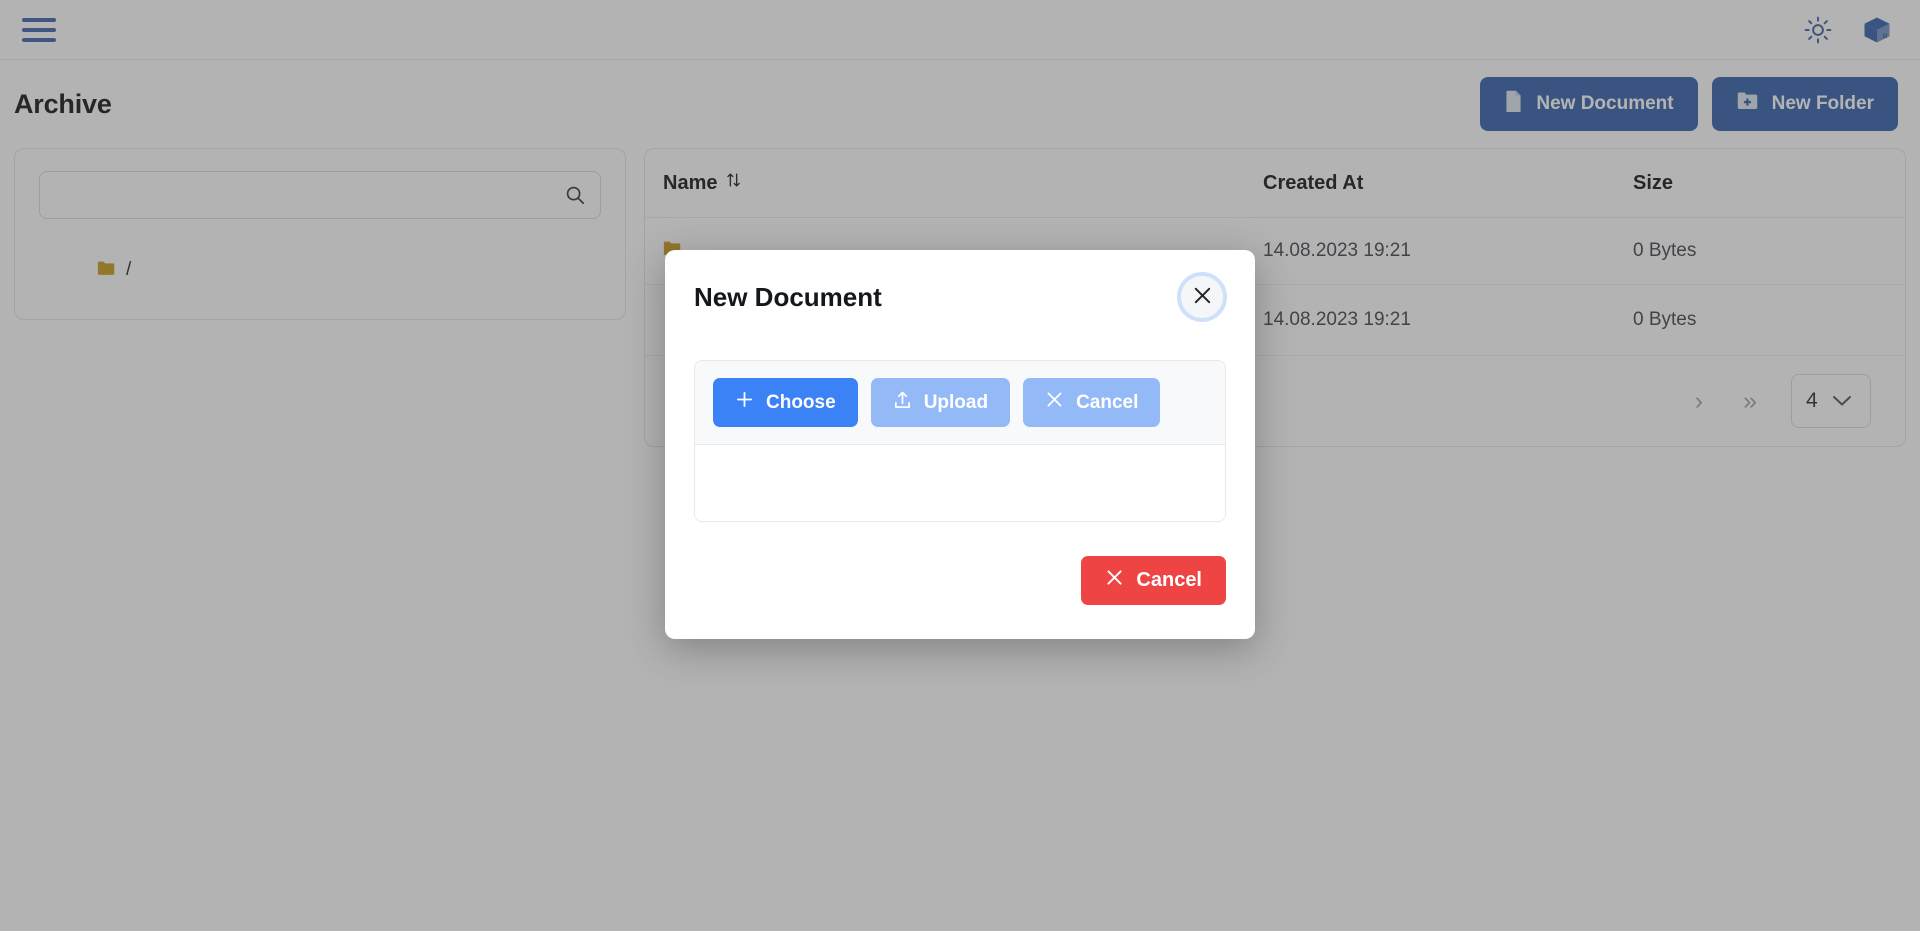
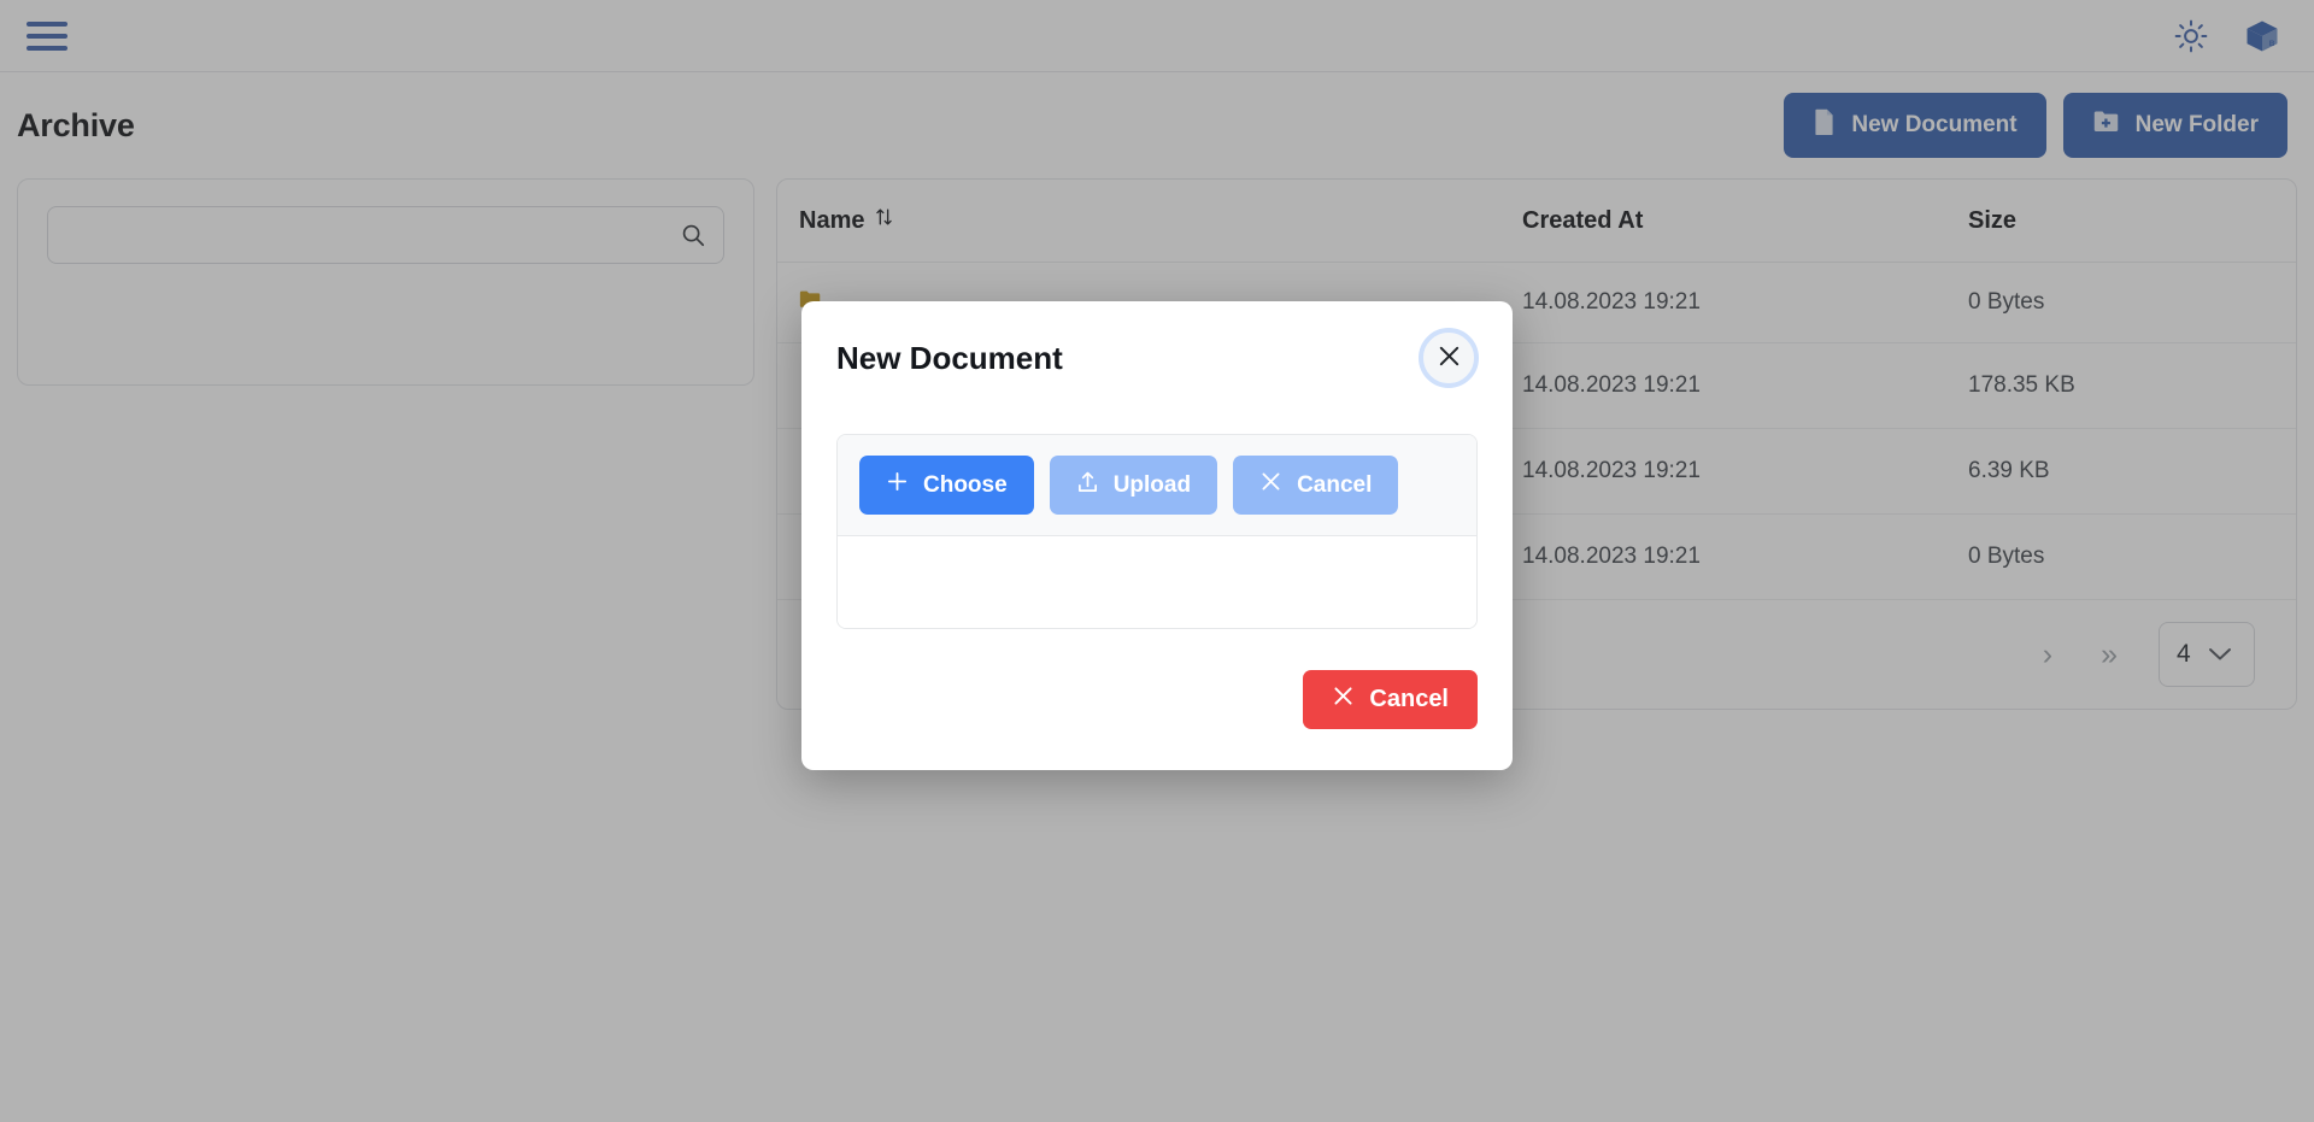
  Archive
  New Document
  New Folder
- /
  Name	Created At	Size
  	14.08.2023 19:21	0 Bytes
+ 	14.08.2023 19:21	178.35 KB
+ 	14.08.2023 19:21	6.39 KB
  	14.08.2023 19:21	0 Bytes
  ›
  »
  4
  New Document
  Choose
  Upload
  Cancel
  Cancel
